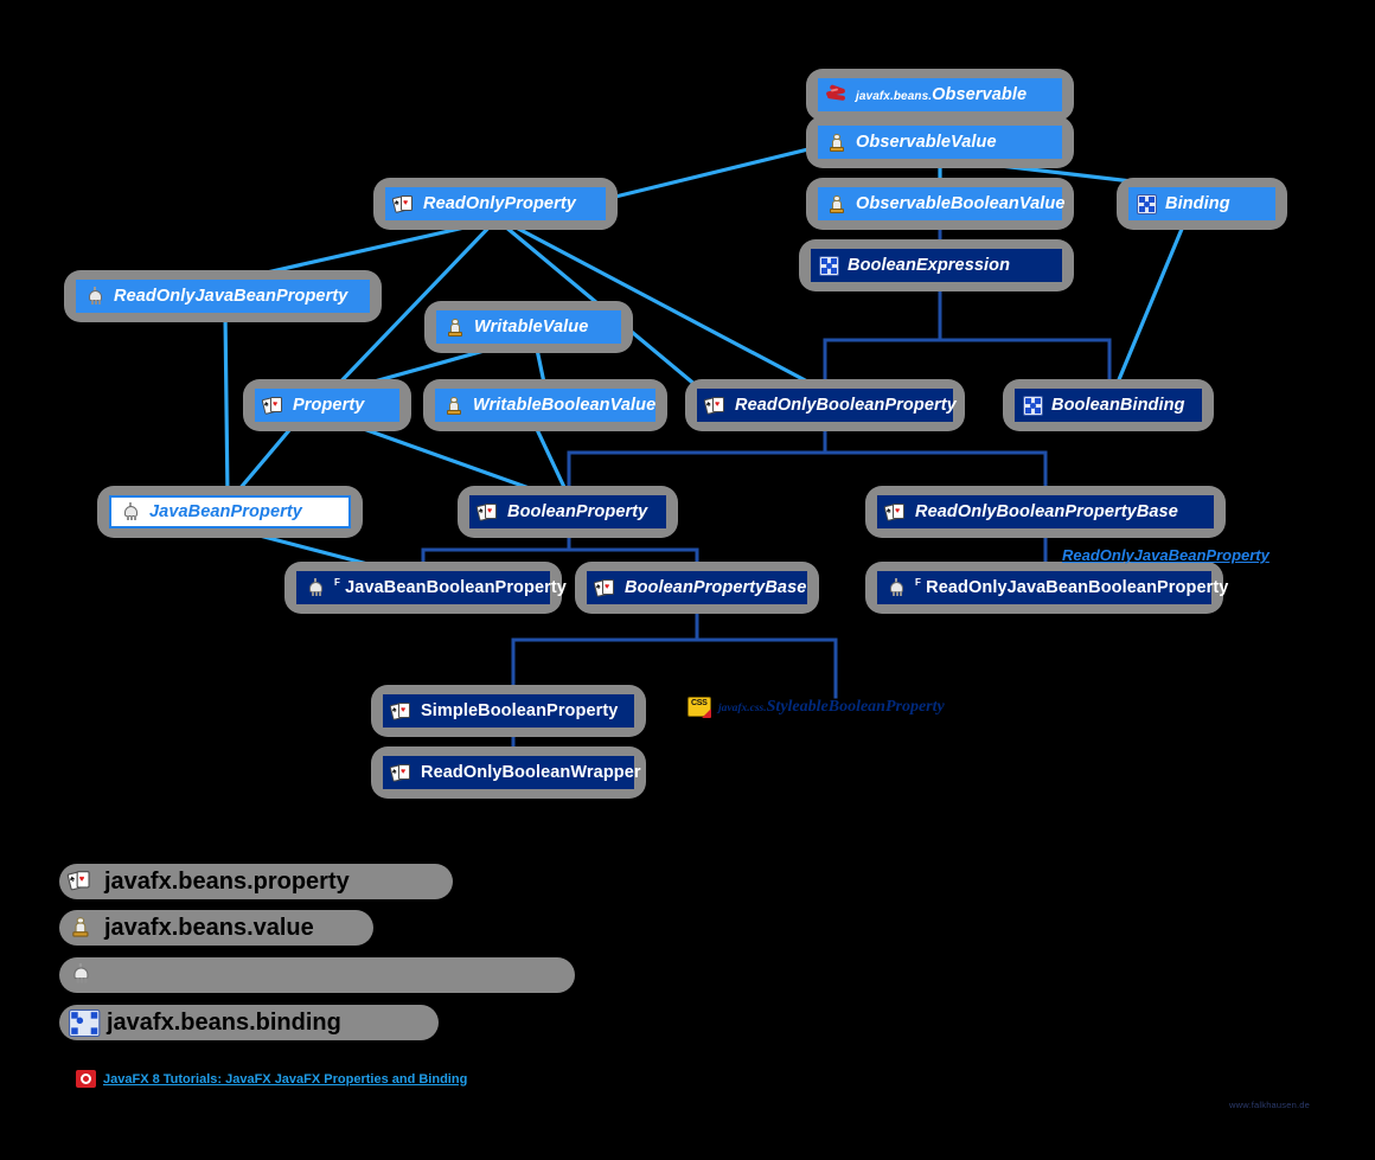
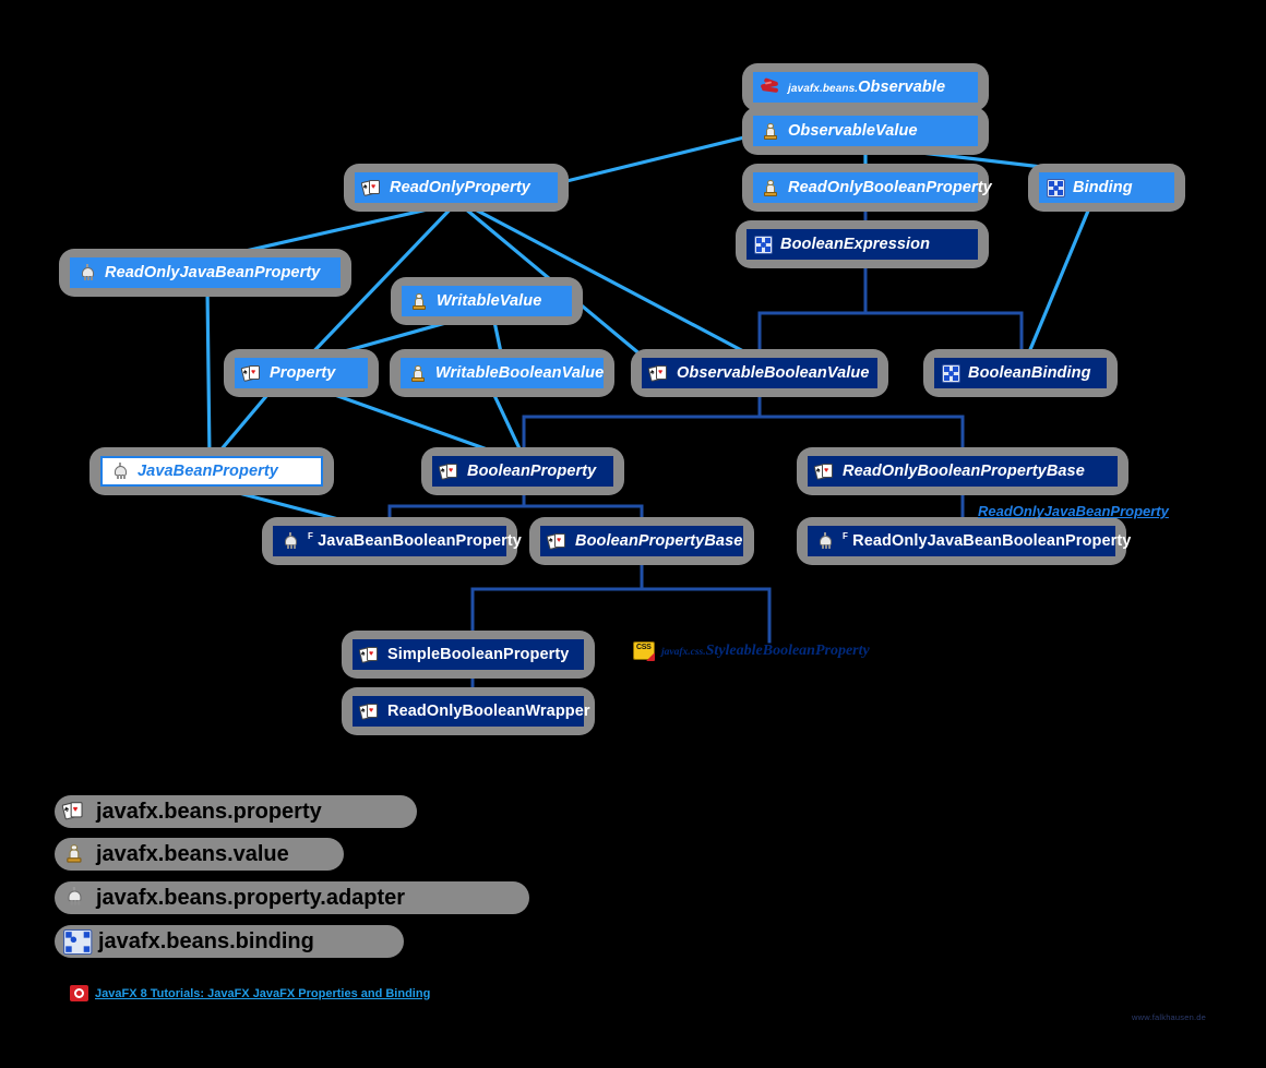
  javafx.beans.Observable
  ObservableValue
- ObservableBooleanValue
+ ReadOnlyBooleanProperty
  BooleanExpression
  Binding
  ReadOnlyProperty
  ReadOnlyJavaBeanProperty
  WritableValue
  Property
  WritableBooleanValue
- ReadOnlyBooleanProperty
+ ObservableBooleanValue
  BooleanBinding
  JavaBeanProperty
  BooleanProperty
  ReadOnlyBooleanPropertyBase
  F JavaBeanBooleanProperty
  BooleanPropertyBase
  F ReadOnlyJavaBeanBooleanProperty
  SimpleBooleanProperty
  ReadOnlyBooleanWrapper
  ReadOnlyJavaBeanProperty
  javafx.css.StyleableBooleanProperty
  javafx.beans.property
  javafx.beans.value
+ javafx.beans.property.adapter
  javafx.beans.binding
  JavaFX 8 Tutorials: JavaFX JavaFX Properties and Binding
  www.falkhausen.de
